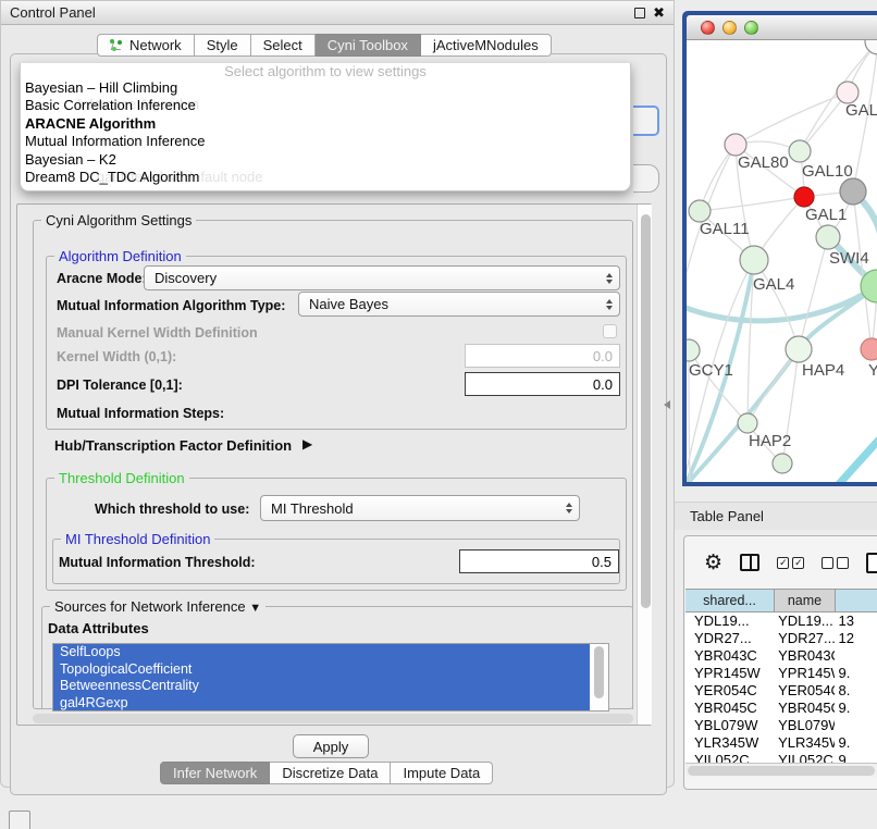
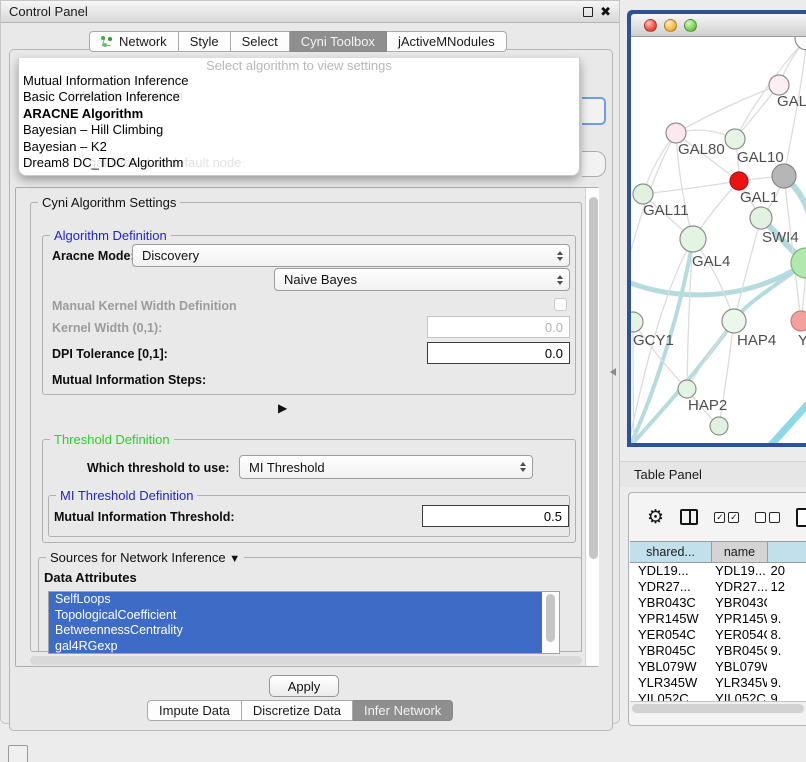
  Control Panel
  ✖
  Network
  Style
  Select
  Cyni Toolbox
  jActiveMNodules
  Cyni Algorithm Settings
  Algorithm Definition
  Aracne Mode
  Discovery
- Mutual Information Algorithm Type:
  Naive Bayes
  Manual Kernel Width Definition
  Kernel Width (0,1):
  0.0
  DPI Tolerance [0,1]:
  0.0
  Mutual Information Steps:
- Hub/Transcription Factor Definition
  ▶
  Threshold Definition
  Which threshold to use:
  MI Threshold
  MI Threshold Definition
  Mutual Information Threshold:
  0.5
  Sources for Network Inference ▼
  Data Attributes
  SelfLoops
  TopologicalCoefficient
  BetweennessCentrality
  gal4RGexp
  Apply
- Infer Network
+ Impute Data
  Discretize Data
- Impute Data
+ Infer Network
  Inference Algorithm
  gal-filtered.sif default node
  Select algorithm to view settings
- Bayesian – Hill Climbing
+ Mutual Information Inference
  Basic Correlation Inference
  ARACNE Algorithm
- Mutual Information Inference
+ Bayesian – Hill Climbing
  Bayesian – K2
  Dream8 DC_TDC Algorithm
  GAL
  GAL80
  GAL10
  GAL1
  GAL11
  SWI4
  GAL4
  GCY1
  HAP4
  Y
  HAP2
  Table Panel
  ⚙
  ✓
  ✓
  shared...
  name
  YDL19...
  YDL19...
- 13
+ 20
  YDR27...
  YDR27...
  12
  YBR043C
  YBR043
  YPR145W
  YPR145
  9.
  YER054C
  YER054
  8.
  YBR045C
  YBR045
  9.
  YBL079W
  YBL079
  YLR345W
  YLR345
  9.
  YIL052C
  YIL052C
  9.
